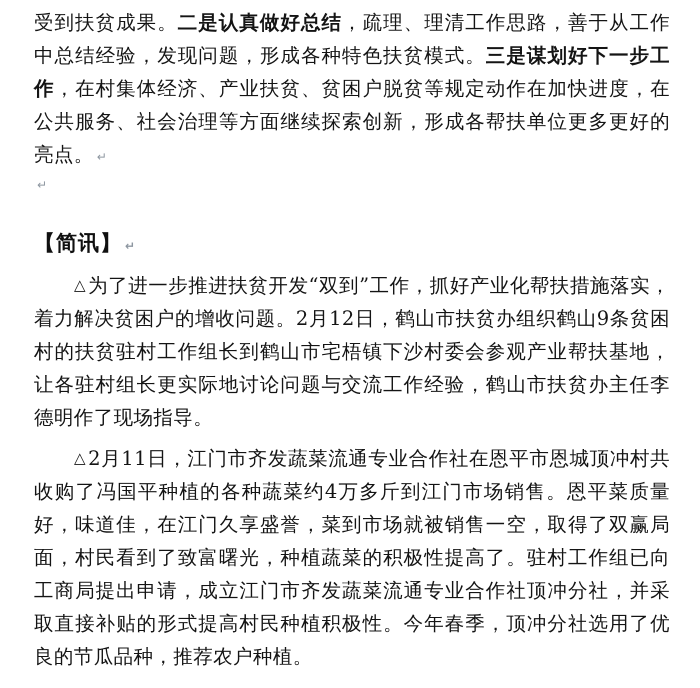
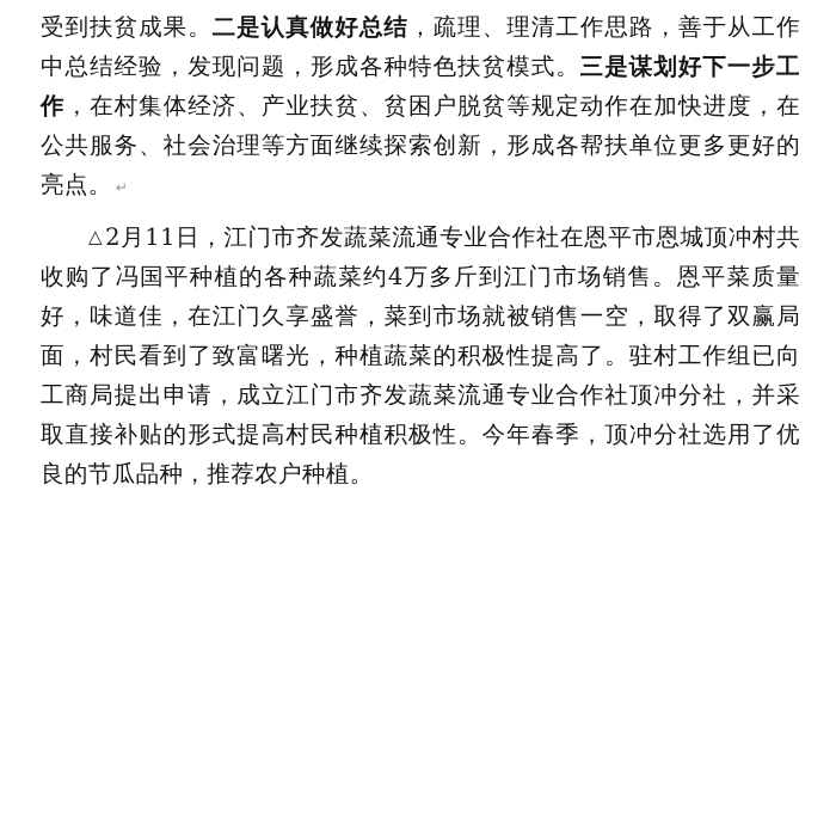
  受到扶贫成果。二是认真做好总结，疏理、理清工作思路，善于从工作中总结经验，发现问题，形成各种特色扶贫模式。三是谋划好下一步工作，在村集体经济、产业扶贫、贫困户脱贫等规定动作在加快进度，在公共服务、社会治理等方面继续探索创新，形成各帮扶单位更多更好的亮点。 ↵
- ↵
- 【简讯】 ↵
- △为了进一步推进扶贫开发“双到”工作，抓好产业化帮扶措施落实，着力解决贫困户的增收问题。2月12日，鹤山市扶贫办组织鹤山9条贫困村的扶贫驻村工作组长到鹤山市宅梧镇下沙村委会参观产业帮扶基地，让各驻村组长更实际地讨论问题与交流工作经验，鹤山市扶贫办主任李德明作了现场指导。
  △2月11日，江门市齐发蔬菜流通专业合作社在恩平市恩城顶冲村共收购了冯国平种植的各种蔬菜约4万多斤到江门市场销售。恩平菜质量好，味道佳，在江门久享盛誉，菜到市场就被销售一空，取得了双赢局面，村民看到了致富曙光，种植蔬菜的积极性提高了。驻村工作组已向工商局提出申请，成立江门市齐发蔬菜流通专业合作社顶冲分社，并采取直接补贴的形式提高村民种植积极性。今年春季，顶冲分社选用了优良的节瓜品种，推荐农户种植。
